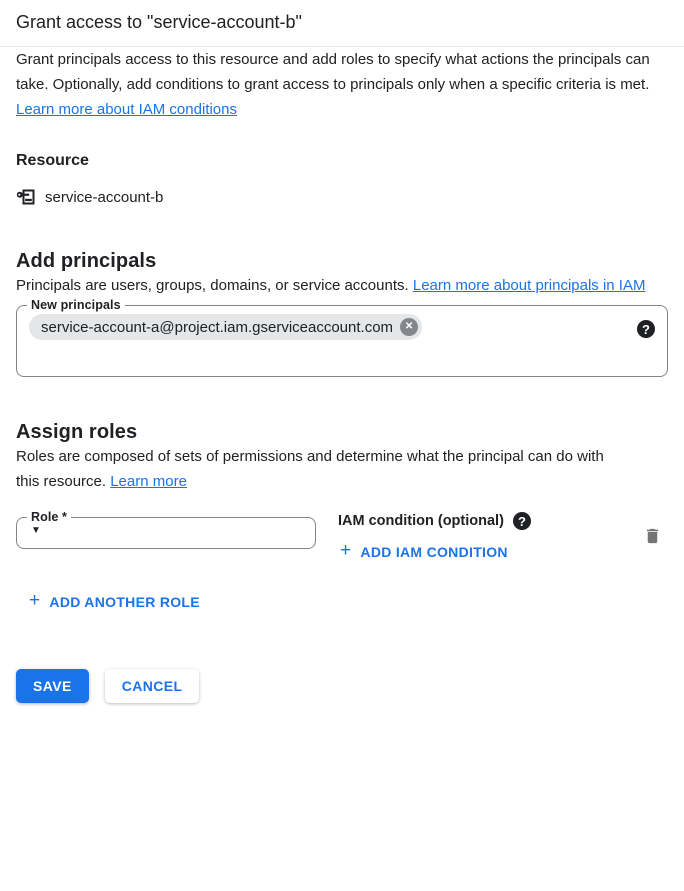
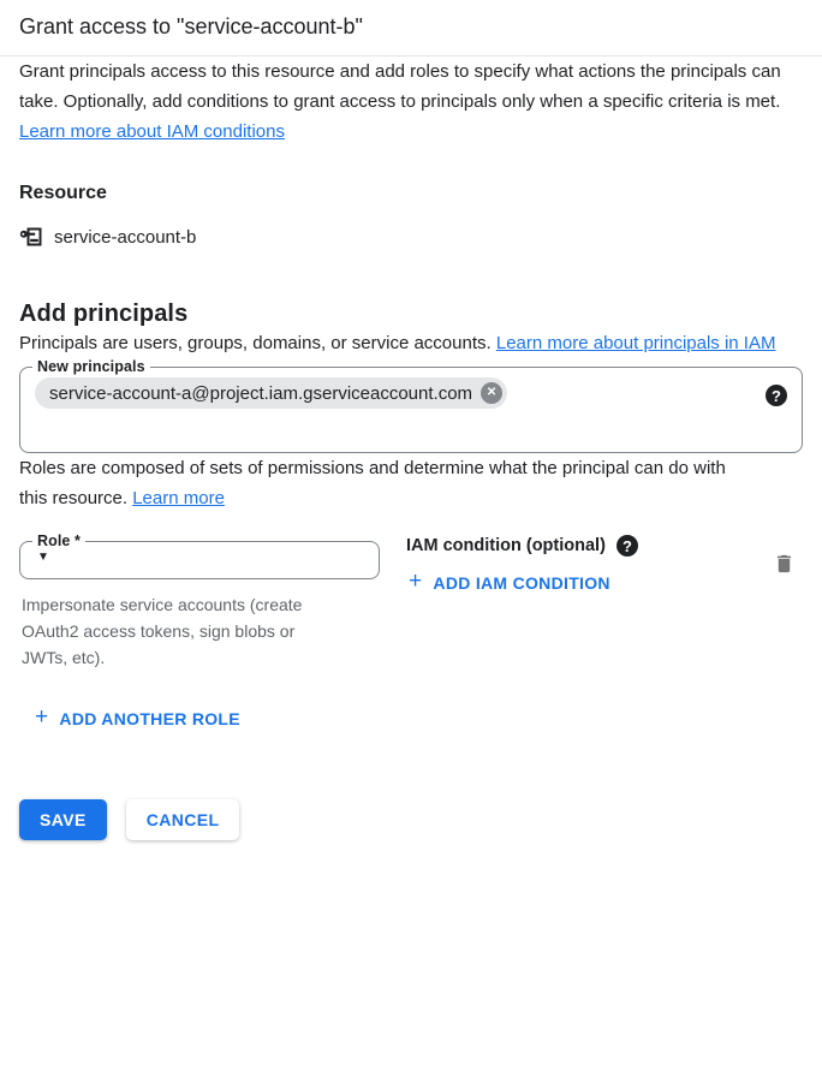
  Grant access to "service-account-b"
  Grant principals access to this resource and add roles to specify what actions the principals can take. Optionally, add conditions to grant access to principals only when a specific criteria is met. Learn more about IAM conditions
  Resource
  service-account-b
  Add principals
  Principals are users, groups, domains, or service accounts. Learn more about principals in IAM
  New principals
  service-account-a@project.iam.gserviceaccount.com
  ✕
  ?
- Assign roles
  Roles are composed of sets of permissions and determine what the principal can do with this resource. Learn more
  Role *
  ▼
+ Impersonate service accounts (create OAuth2 access tokens, sign blobs or JWTs, etc).
  IAM condition (optional)
  ?
  +
  ADD IAM CONDITION
  +
  ADD ANOTHER ROLE
  SAVE
  CANCEL
